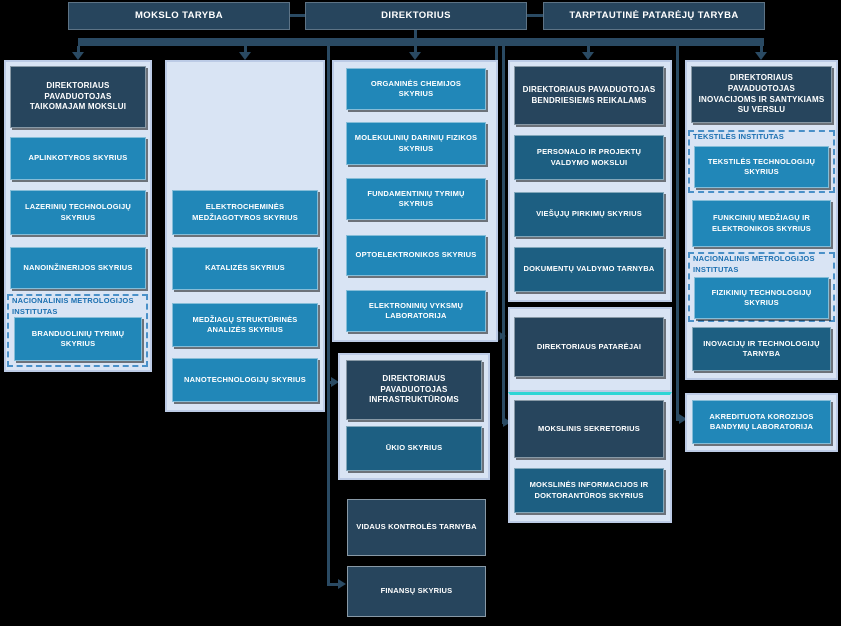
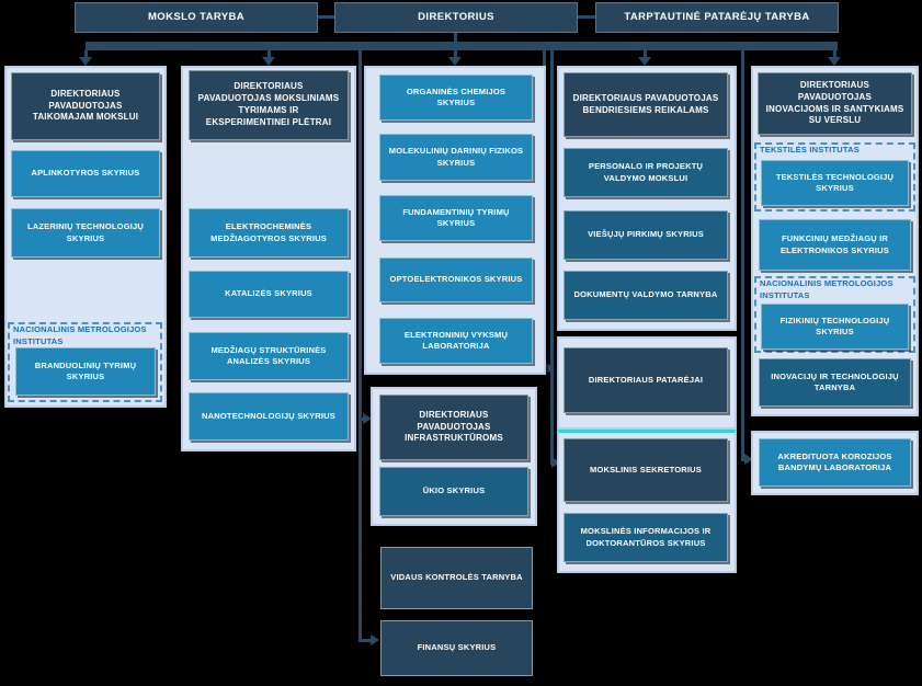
  MOKSLO TARYBA
  DIREKTORIUS
  TARPTAUTINĖ PATARĖJŲ TARYBA
  DIREKTORIAUS PAVADUOTOJAS TAIKOMAJAM MOKSLUI
  APLINKOTYROS SKYRIUS
  LAZERINIŲ TECHNOLOGIJŲ SKYRIUS
- NANOINŽINERIJOS SKYRIUS
  NACIONALINIS METROLOGIJOS INSTITUTAS
  BRANDUOLINIŲ TYRIMŲ SKYRIUS
+ DIREKTORIAUS PAVADUOTOJAS MOKSLINIAMS TYRIMAMS IR EKSPERIMENTINEI PLĖTRAI
  ELEKTROCHEMINĖS MEDŽIAGOTYROS SKYRIUS
  KATALIZĖS SKYRIUS
  MEDŽIAGŲ STRUKTŪRINĖS ANALIZĖS SKYRIUS
  NANOTECHNOLOGIJŲ SKYRIUS
  ORGANINĖS CHEMIJOS SKYRIUS
  MOLEKULINIŲ DARINIŲ FIZIKOS SKYRIUS
  FUNDAMENTINIŲ TYRIMŲ SKYRIUS
  OPTOELEKTRONIKOS SKYRIUS
  ELEKTRONINIŲ VYKSMŲ LABORATORIJA
  DIREKTORIAUS PAVADUOTOJAS INFRASTRUKTŪROMS
  ŪKIO SKYRIUS
  VIDAUS KONTROLĖS TARNYBA
  FINANSŲ SKYRIUS
  DIREKTORIAUS PAVADUOTOJAS BENDRIESIEMS REIKALAMS
  PERSONALO IR PROJEKTŲ VALDYMO MOKSLUI
  VIEŠŲJŲ PIRKIMŲ SKYRIUS
  DOKUMENTŲ VALDYMO TARNYBA
  DIREKTORIAUS PATARĖJAI
  MOKSLINIS SEKRETORIUS
  MOKSLINĖS INFORMACIJOS IR DOKTORANTŪROS SKYRIUS
  DIREKTORIAUS PAVADUOTOJAS INOVACIJOMS IR SANTYKIAMS SU VERSLU
  TEKSTILĖS INSTITUTAS
  TEKSTILĖS TECHNOLOGIJŲ SKYRIUS
  FUNKCINIŲ MEDŽIAGŲ IR ELEKTRONIKOS SKYRIUS
  NACIONALINIS METROLOGIJOS INSTITUTAS
  FIZIKINIŲ TECHNOLOGIJŲ SKYRIUS
  INOVACIJŲ IR TECHNOLOGIJŲ TARNYBA
  AKREDITUOTA KOROZIJOS BANDYMŲ LABORATORIJA
